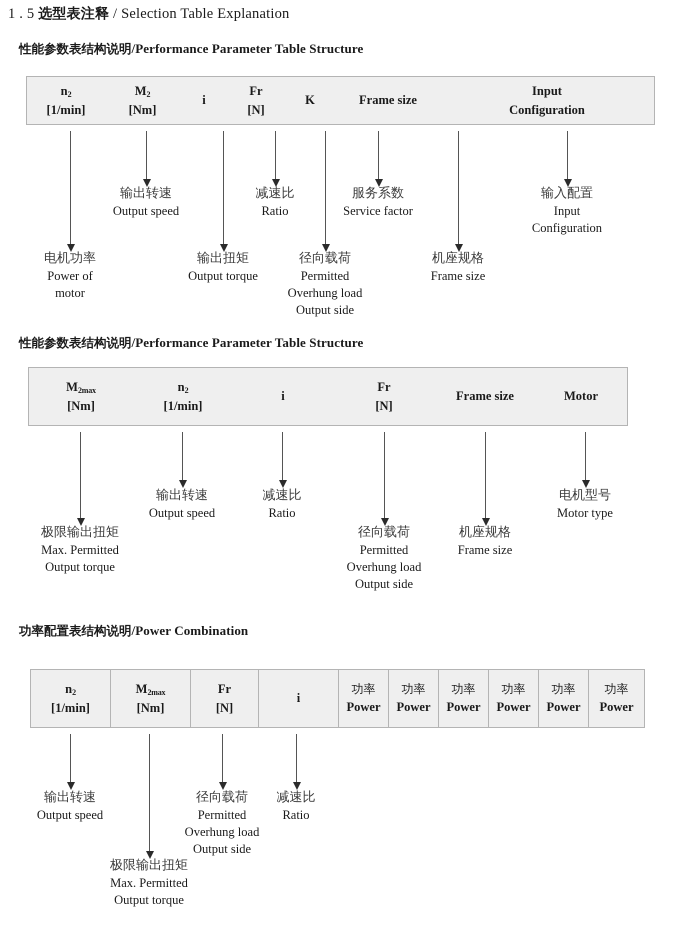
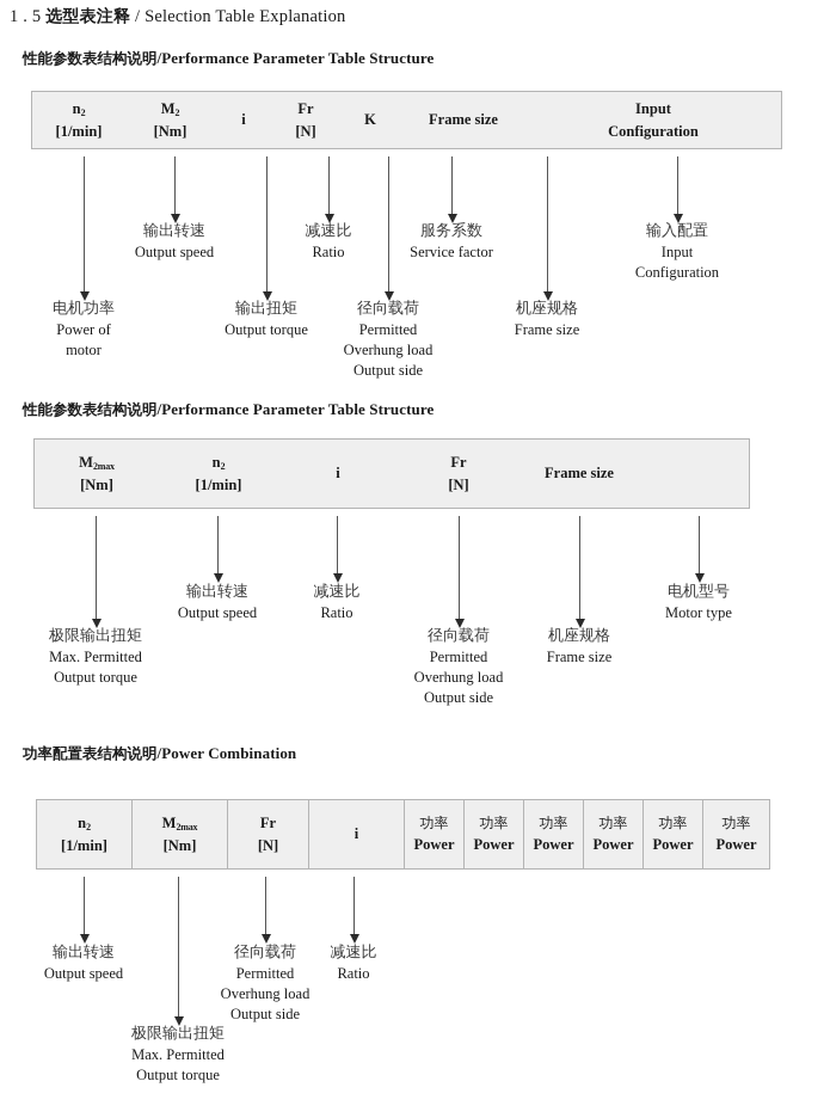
  1 . 5 选型表注释 / Selection Table Explanation
  性能参数表结构说明/Performance Parameter Table Structure
  n2
  [1/min]
  M2
  [Nm]
  i
  Fr
  [N]
  K
  Frame size
  Input
  Configuration
  电机功率
  Power of
  motor
  输出转速
  Output speed
  输出扭矩
  Output torque
  减速比
  Ratio
  径向载荷
  Permitted
  Overhung load
  Output side
  服务系数
  Service factor
  机座规格
  Frame size
  输入配置
  Input
  Configuration
  性能参数表结构说明/Performance Parameter Table Structure
  M2max
  [Nm]
  n2
  [1/min]
  i
  Fr
  [N]
  Frame size
- Motor
  极限输出扭矩
  Max. Permitted
  Output torque
  输出转速
  Output speed
  减速比
  Ratio
  径向载荷
  Permitted
  Overhung load
  Output side
  机座规格
  Frame size
  电机型号
  Motor type
  功率配置表结构说明/Power Combination
  n2
  [1/min]
  M2max
  [Nm]
  Fr
  [N]
  i
  功率
  Power
  功率
  Power
  功率
  Power
  功率
  Power
  功率
  Power
  功率
  Power
  输出转速
  Output speed
  极限输出扭矩
  Max. Permitted
  Output torque
  径向载荷
  Permitted
  Overhung load
  Output side
  减速比
  Ratio
